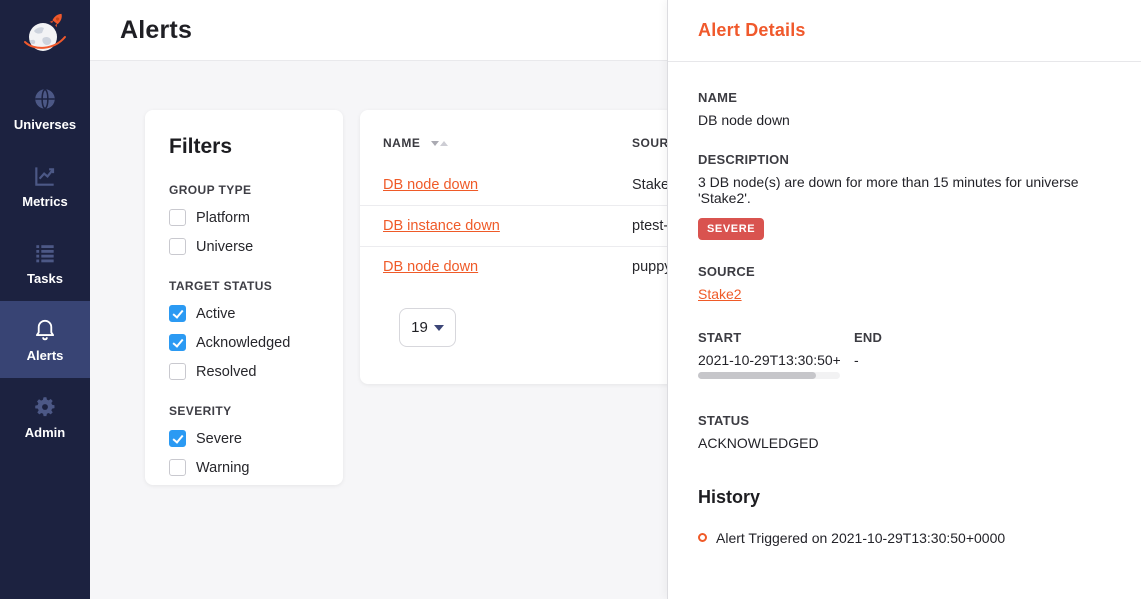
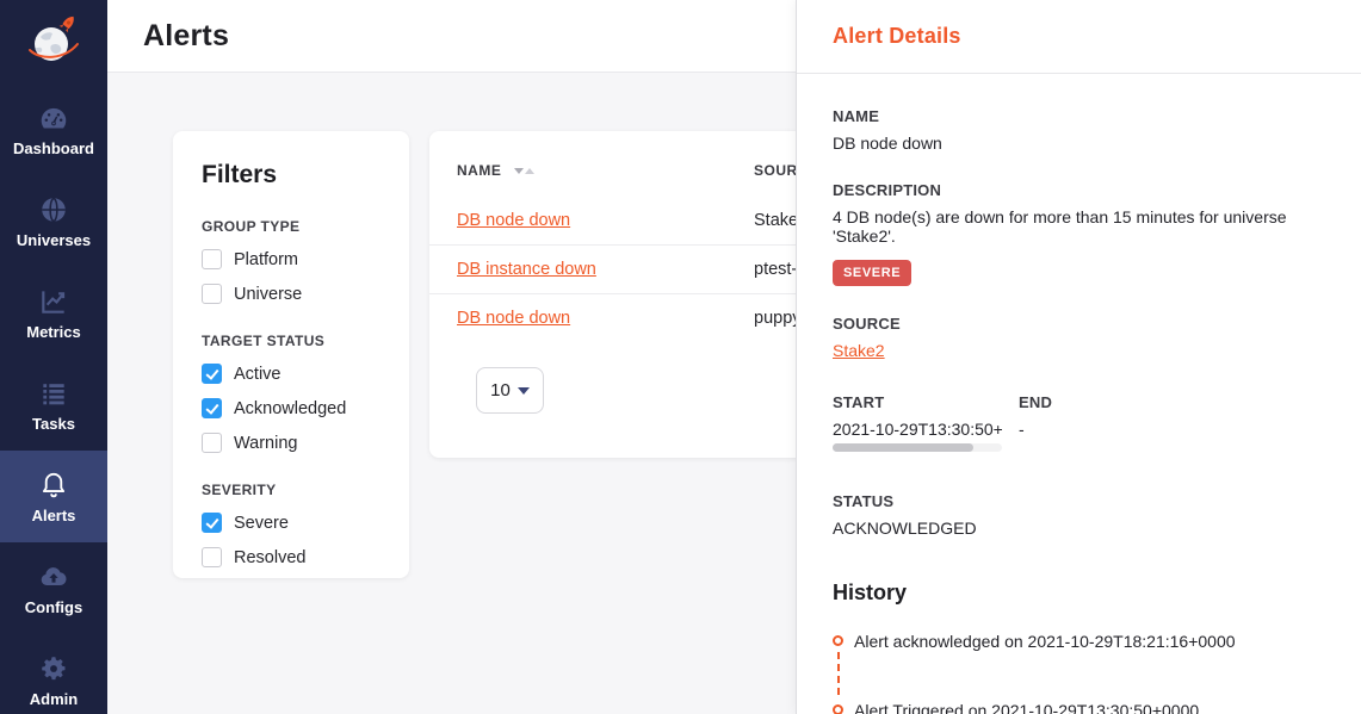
+ Dashboard
  Universes
  Metrics
  Tasks
  Alerts
+ Configs
  Admin
  Alerts
  Filters
  GROUP TYPE
  Platform
  Universe
  TARGET STATUS
  Active
  Acknowledged
- Resolved
+ Warning
  SEVERITY
  Severe
- Warning
+ Resolved
  NAME
  DB node down
  Stake
  DB instance down
  ptest-
  DB node down
  pupp
- 19
+ 10
  Alert Details
  NAME
  DB node down
  DESCRIPTION
- 3 DB node(s) are down for more than 15 minutes for universe 'Stake2'.
+ 4 DB node(s) are down for more than 15 minutes for universe 'Stake2'.
  SEVERE
  SOURCE
  Stake2
  START
  2021-10-29T13:30:50+
  END
  -
  STATUS
  ACKNOWLEDGED
  History
+ Alert acknowledged on 2021-10-29T18:21:16+0000
  Alert Triggered on 2021-10-29T13:30:50+0000
